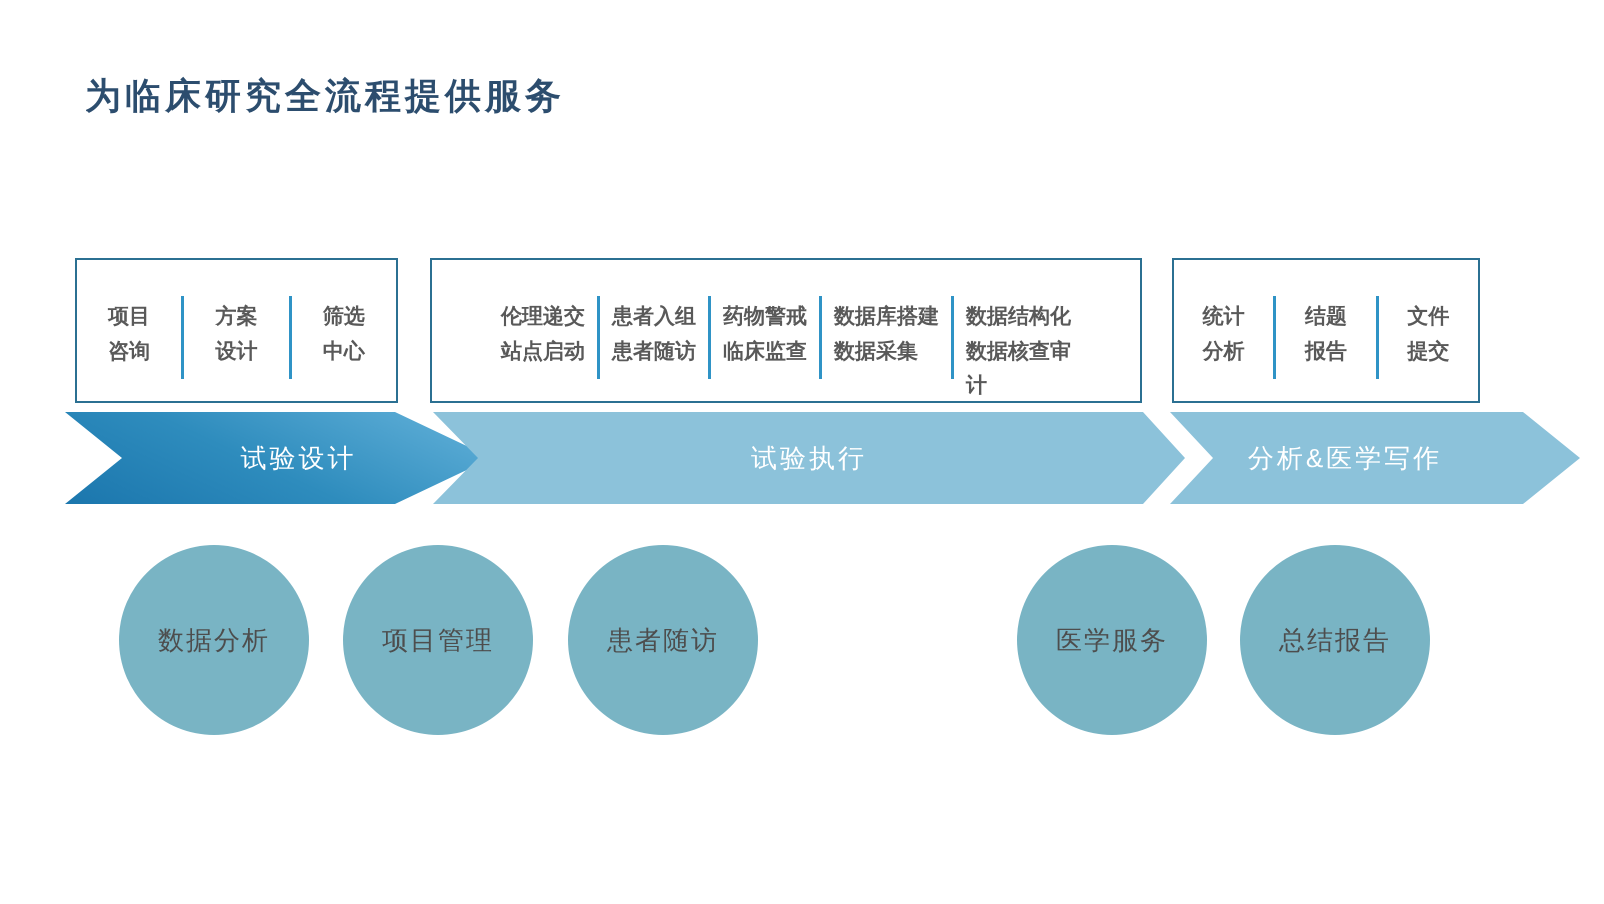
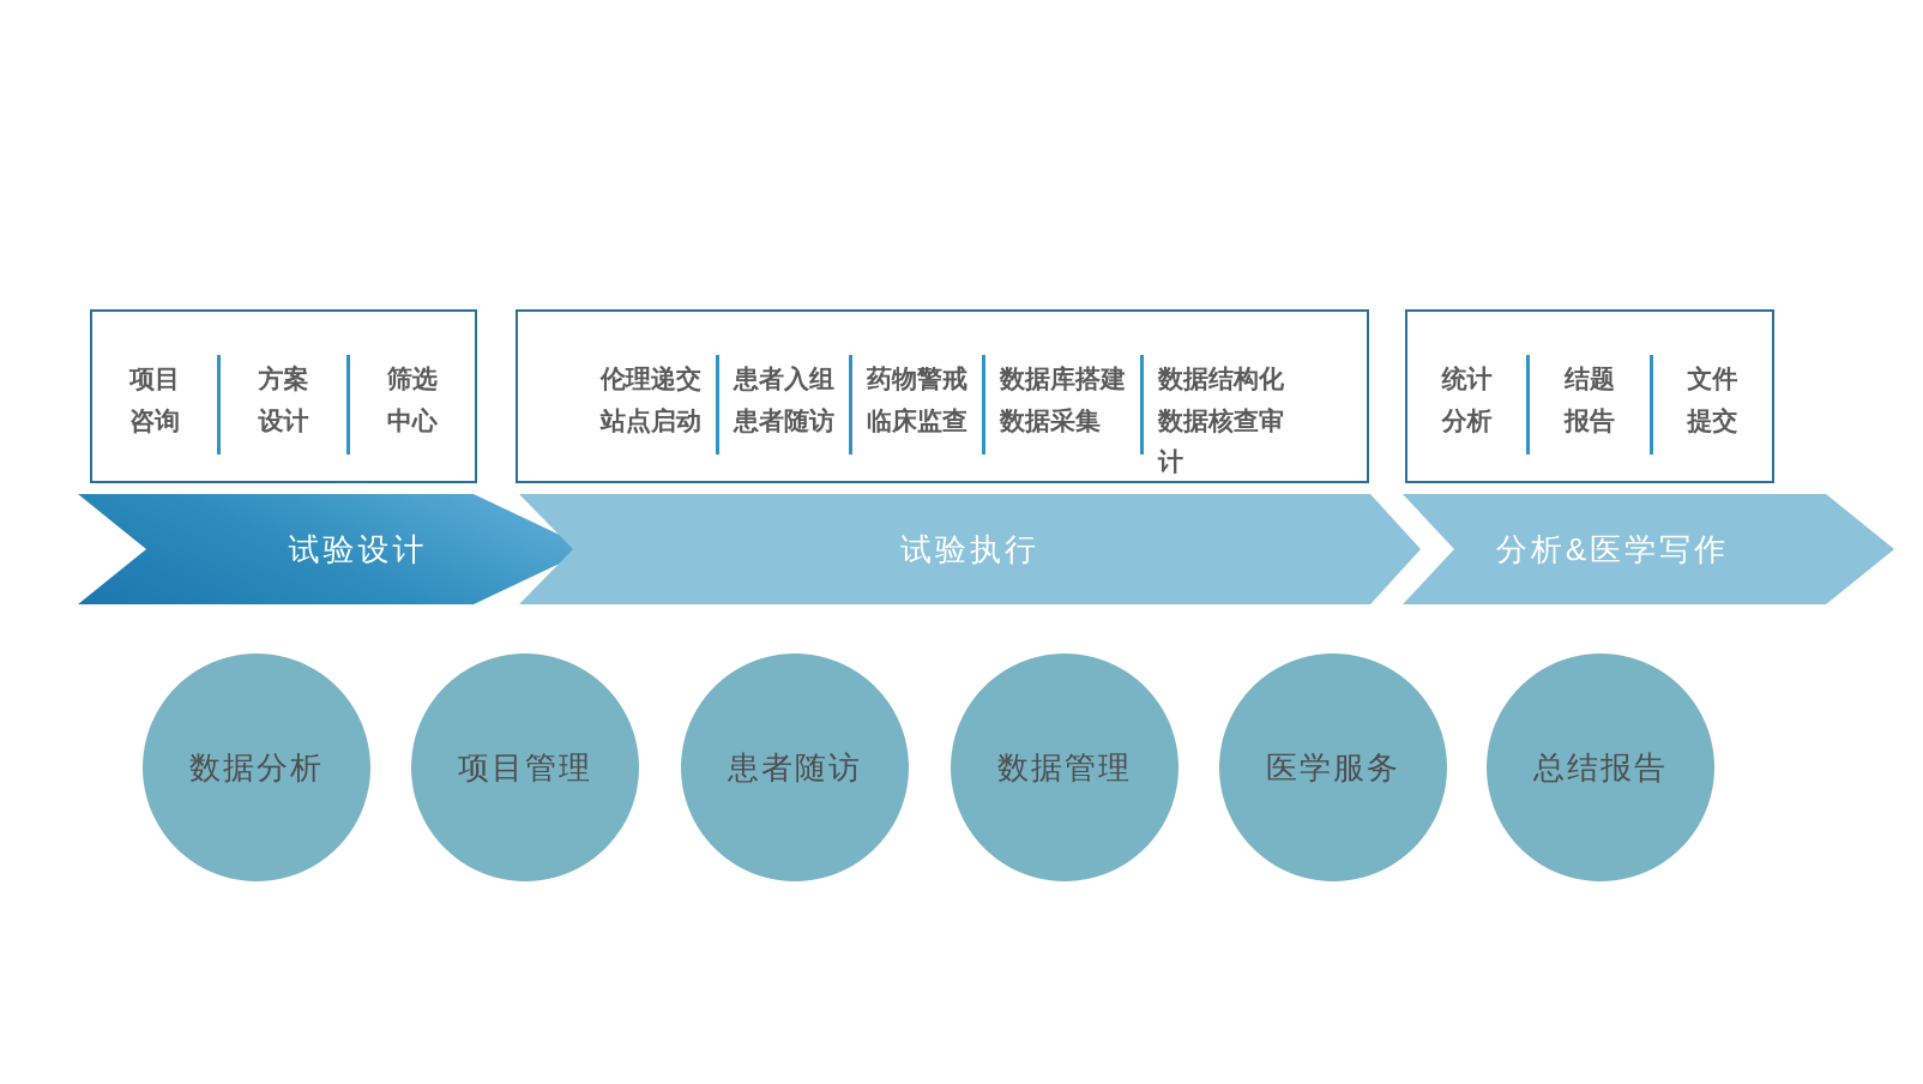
- 为临床研究全流程提供服务
  项目
  咨询
  方案
  设计
  筛选
  中心
  伦理递交
  站点启动
  患者入组
  患者随访
  药物警戒
  临床监查
  数据库搭建
  数据采集
  数据结构化
  数据核查审
  计
  统计
  分析
  结题
  报告
  文件
  提交
  试验设计
  试验执行
  分析&医学写作
  数据分析
  项目管理
  患者随访
+ 数据管理
  医学服务
  总结报告
